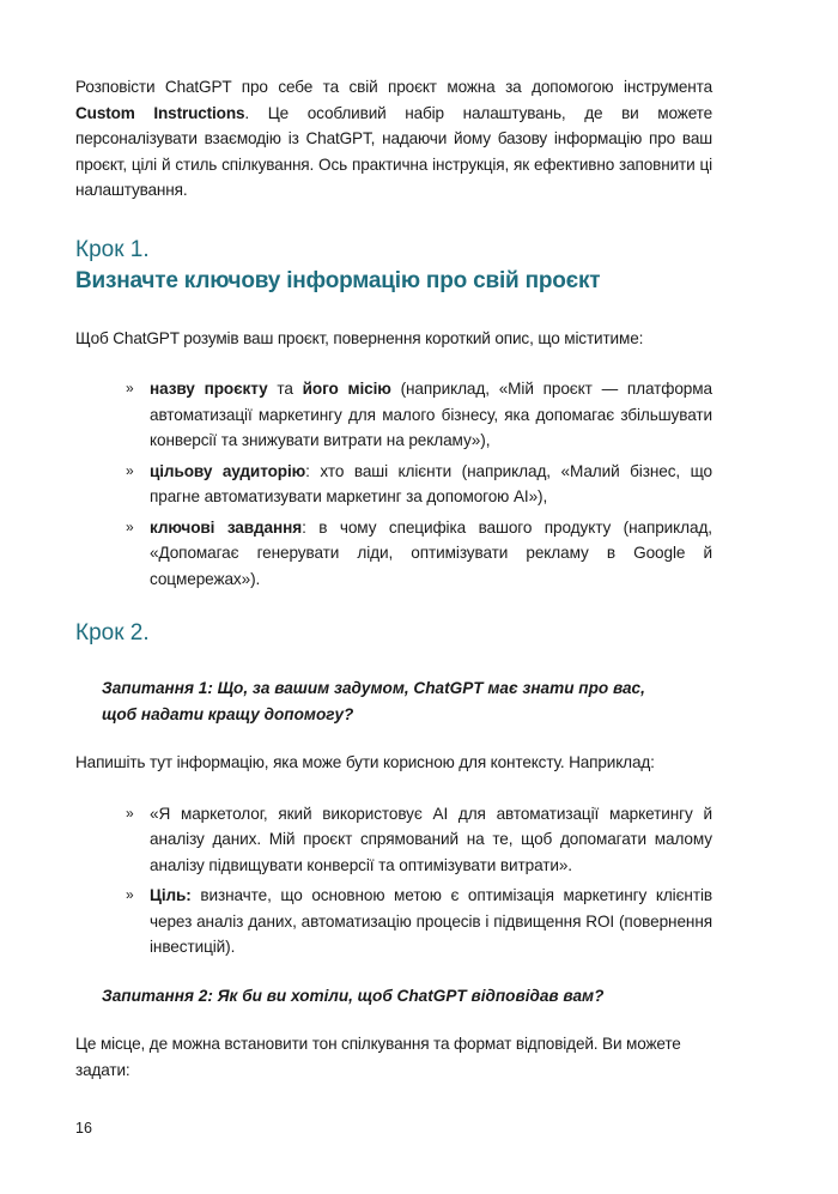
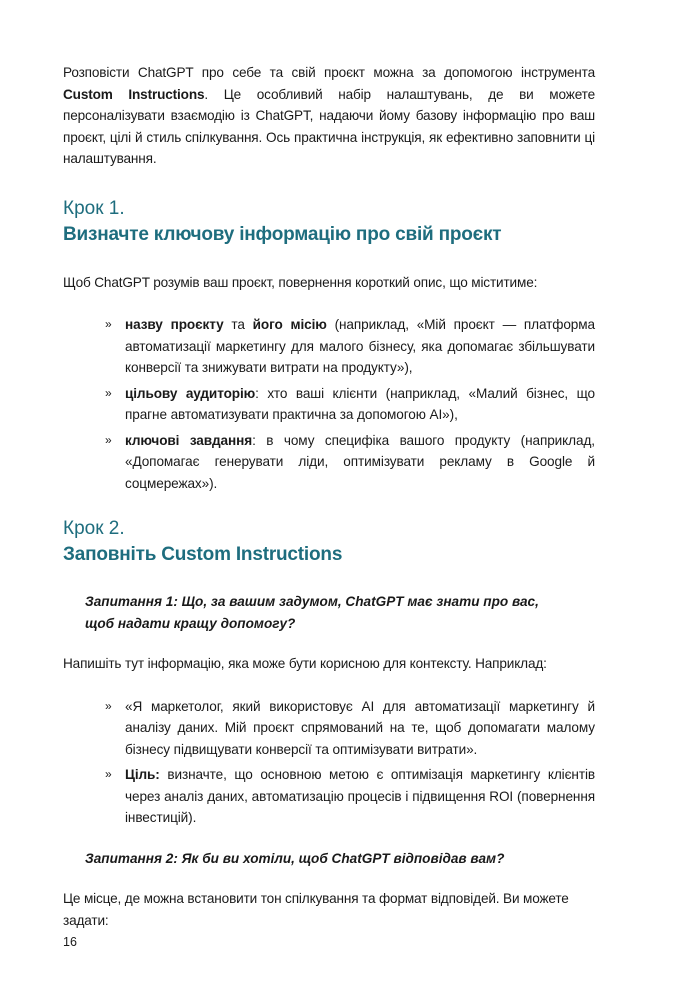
  Розповісти ChatGPT про себе та свій проєкт можна за допомогою інструмента Custom Instructions. Це особливий набір налаштувань, де ви можете персоналізувати взаємодію із ChatGPT, надаючи йому базову інформацію про ваш проєкт, цілі й стиль спілкування. Ось практична інструкція, як ефективно заповнити ці налаштування.
  Крок 1.
  Визначте ключову інформацію про свій проєкт
  Щоб ChatGPT розумів ваш проєкт, повернення короткий опис, що міститиме:
  »
- назву проєкту та його місію (наприклад, «Мій проєкт — платформа автоматизації маркетингу для малого бізнесу, яка допомагає збільшувати конверсії та знижувати витрати на рекламу»),
+ назву проєкту та його місію (наприклад, «Мій проєкт — платформа автоматизації маркетингу для малого бізнесу, яка допомагає збільшувати конверсії та знижувати витрати на продукту»),
  »
- цільову аудиторію: хто ваші клієнти (наприклад, «Малий бізнес, що прагне автоматизувати маркетинг за допомогою AI»),
+ цільову аудиторію: хто ваші клієнти (наприклад, «Малий бізнес, що прагне автоматизувати практична за допомогою AI»),
  »
  ключові завдання: в чому специфіка вашого продукту (наприклад, «Допомагає генерувати ліди, оптимізувати рекламу в Google й соцмережах»).
  Крок 2.
+ Заповніть Custom Instructions
  Запитання 1: Що, за вашим задумом, ChatGPT має знати про вас, щоб надати кращу допомогу?
  Напишіть тут інформацію, яка може бути корисною для контексту. Наприклад:
  »
- «Я маркетолог, який використовує AI для автоматизації маркетингу й аналізу даних. Мій проєкт спрямований на те, щоб допомагати малому аналізу підвищувати конверсії та оптимізувати витрати».
+ «Я маркетолог, який використовує AI для автоматизації маркетингу й аналізу даних. Мій проєкт спрямований на те, щоб допомагати малому бізнесу підвищувати конверсії та оптимізувати витрати».
  »
  Ціль: визначте, що основною метою є оптимізація маркетингу клієнтів через аналіз даних, автоматизацію процесів і підвищення ROI (повернення інвестицій).
  Запитання 2: Як би ви хотіли, щоб ChatGPT відповідав вам?
  Це місце, де можна встановити тон спілкування та формат відповідей. Ви можете задати:
  16
